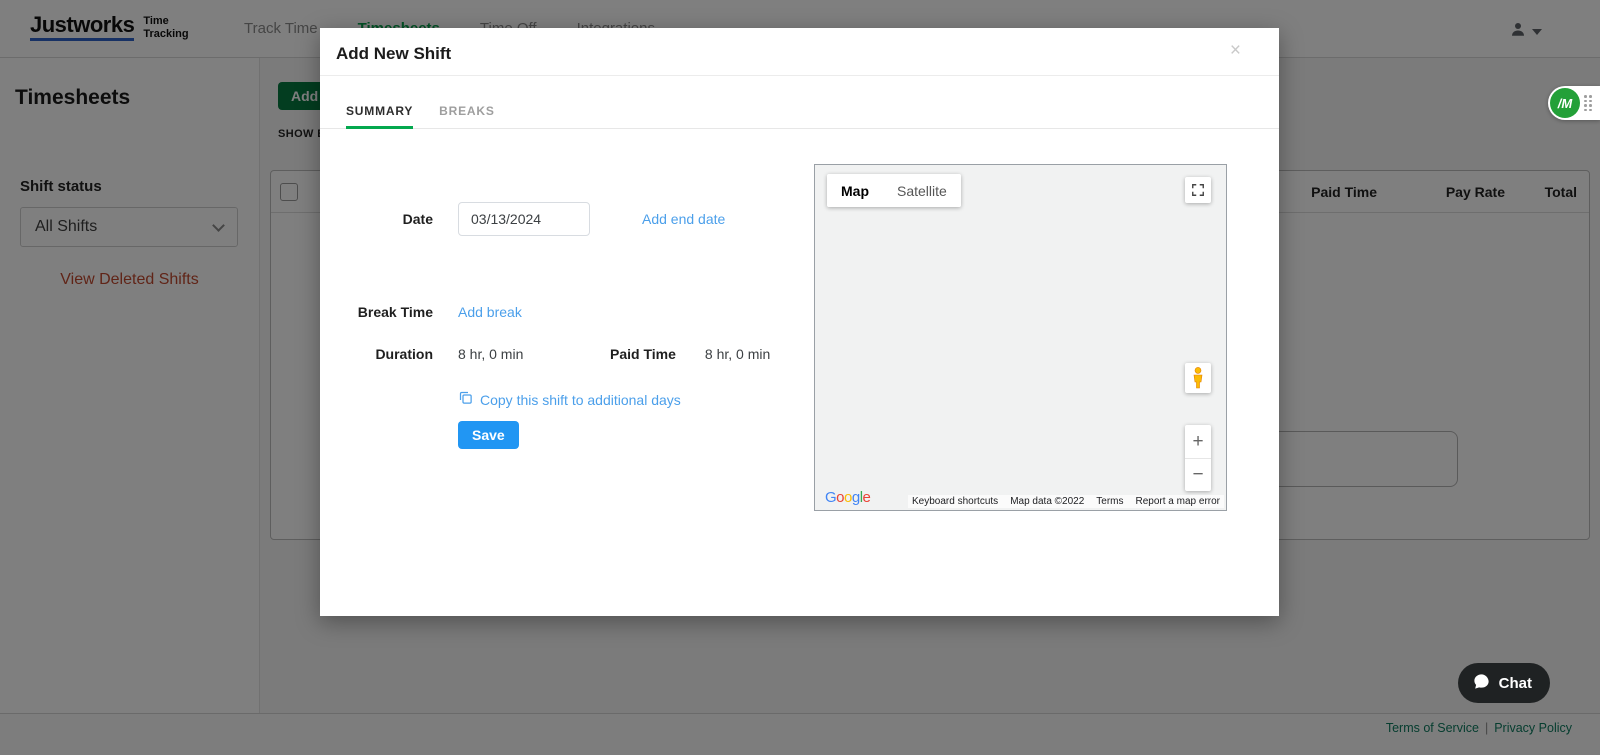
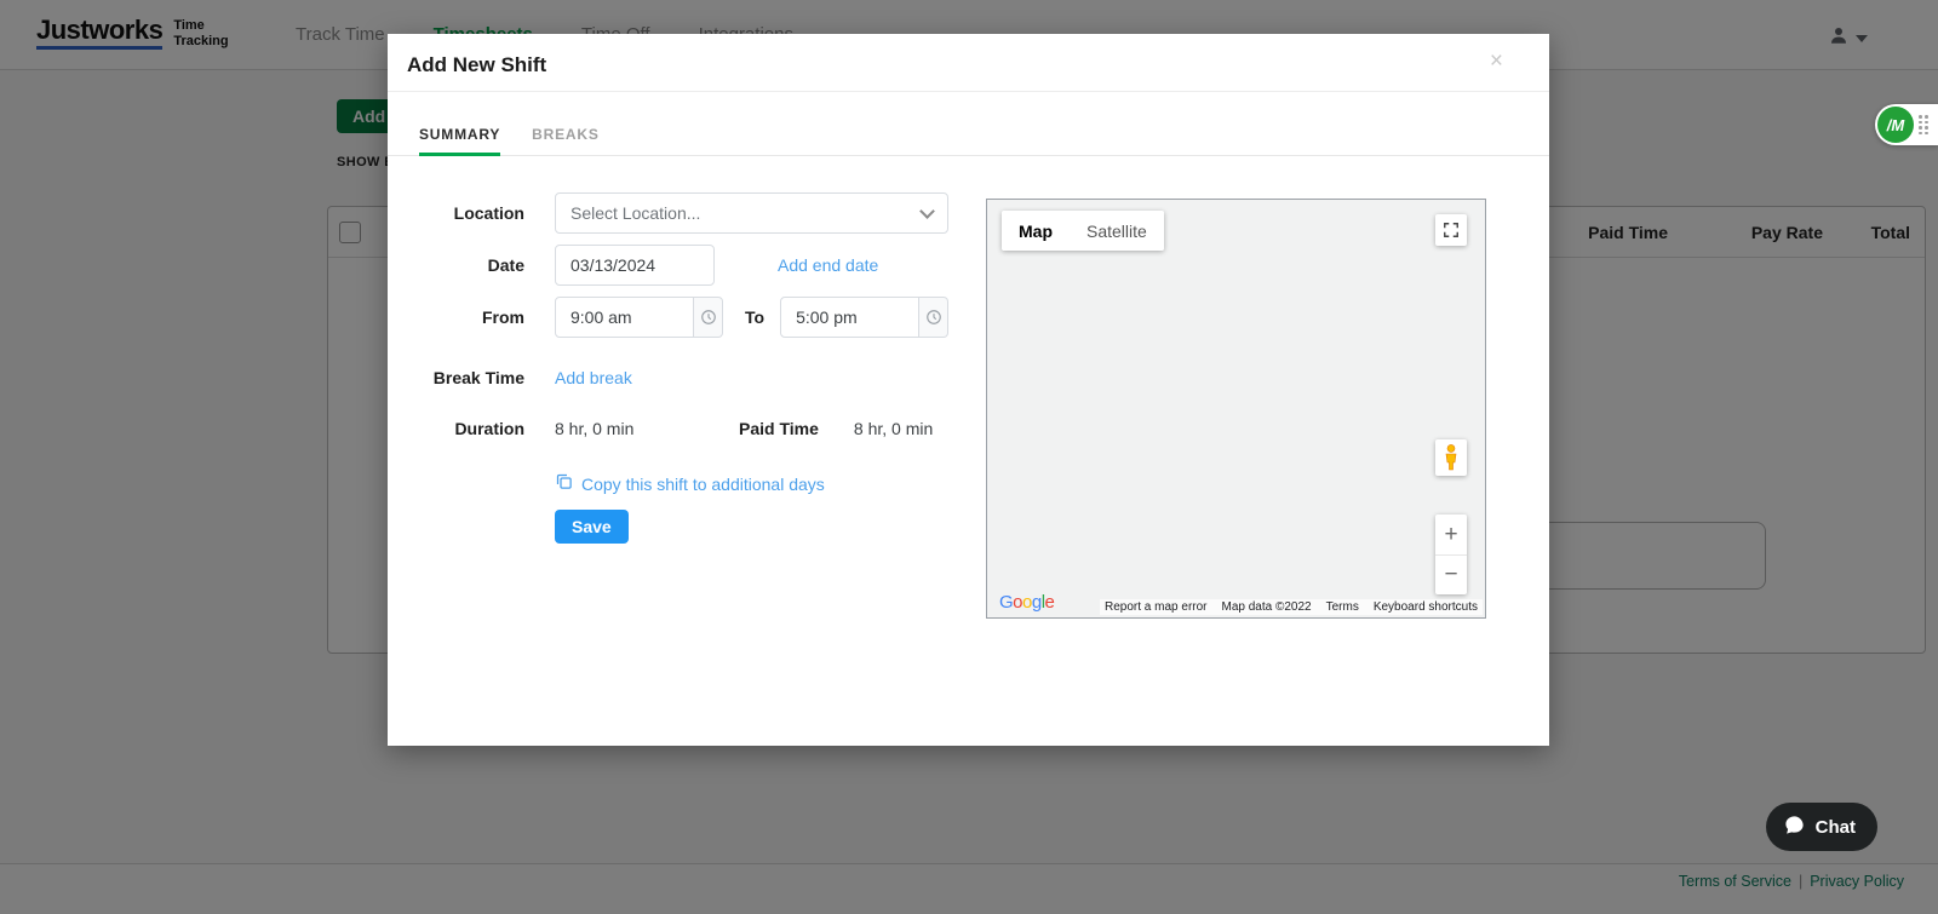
  Justworks
  Time
  Tracking
  Track Time
- Timesheets
- Shift status
- All Shifts
- View Deleted Shifts
  Add
  SHOW
  Paid Time
  Pay Rate
  Total
  Terms of Service | Privacy Policy
  Add New Shift
  ×
  SUMMARY
  BREAKS
+ Location
+ Select Location...
  Date
  03/13/2024
  Add end date
+ From
+ 9:00 am
+ To
+ 5:00 pm
  Break Time
  Add break
  Duration
  8 hr, 0 min
  Paid Time
  8 hr, 0 min
  Copy this shift to additional days
  Save
  Map
  Satellite
  +
  −
  Google
- Keyboard shortcuts
+ Report a map error
  Map data ©2022
  Terms
- Report a map error
+ Keyboard shortcuts
  Chat
  /M
